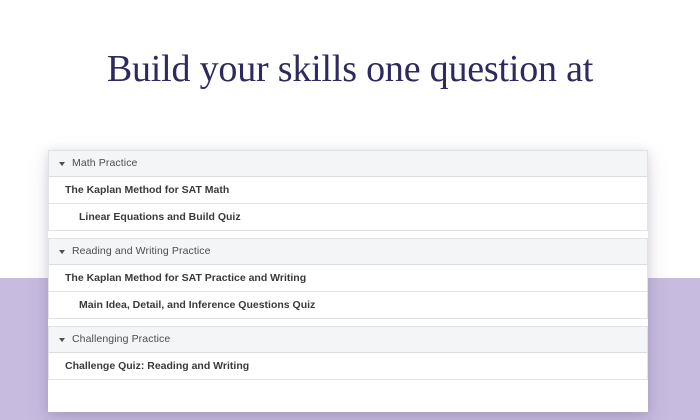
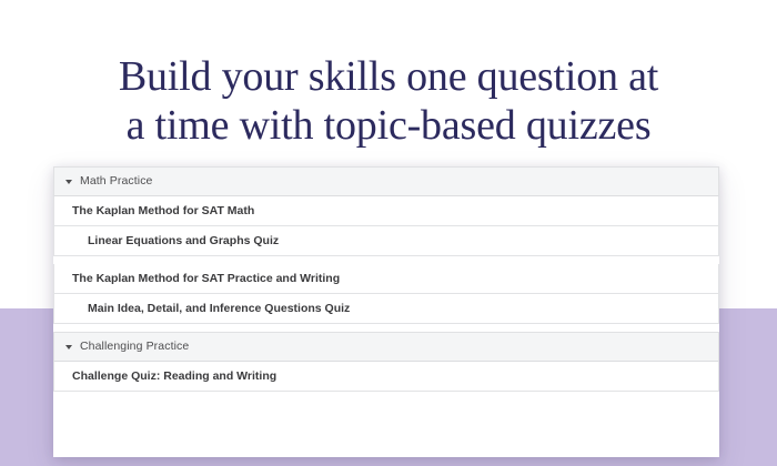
  Build your skills one question at
+ a time with topic-based quizzes
  Math Practice
  The Kaplan Method for SAT Math
- Linear Equations and Build Quiz
+ Linear Equations and Graphs Quiz
- Reading and Writing Practice
  The Kaplan Method for SAT Practice and Writing
  Main Idea, Detail, and Inference Questions Quiz
  Challenging Practice
  Challenge Quiz: Reading and Writing
